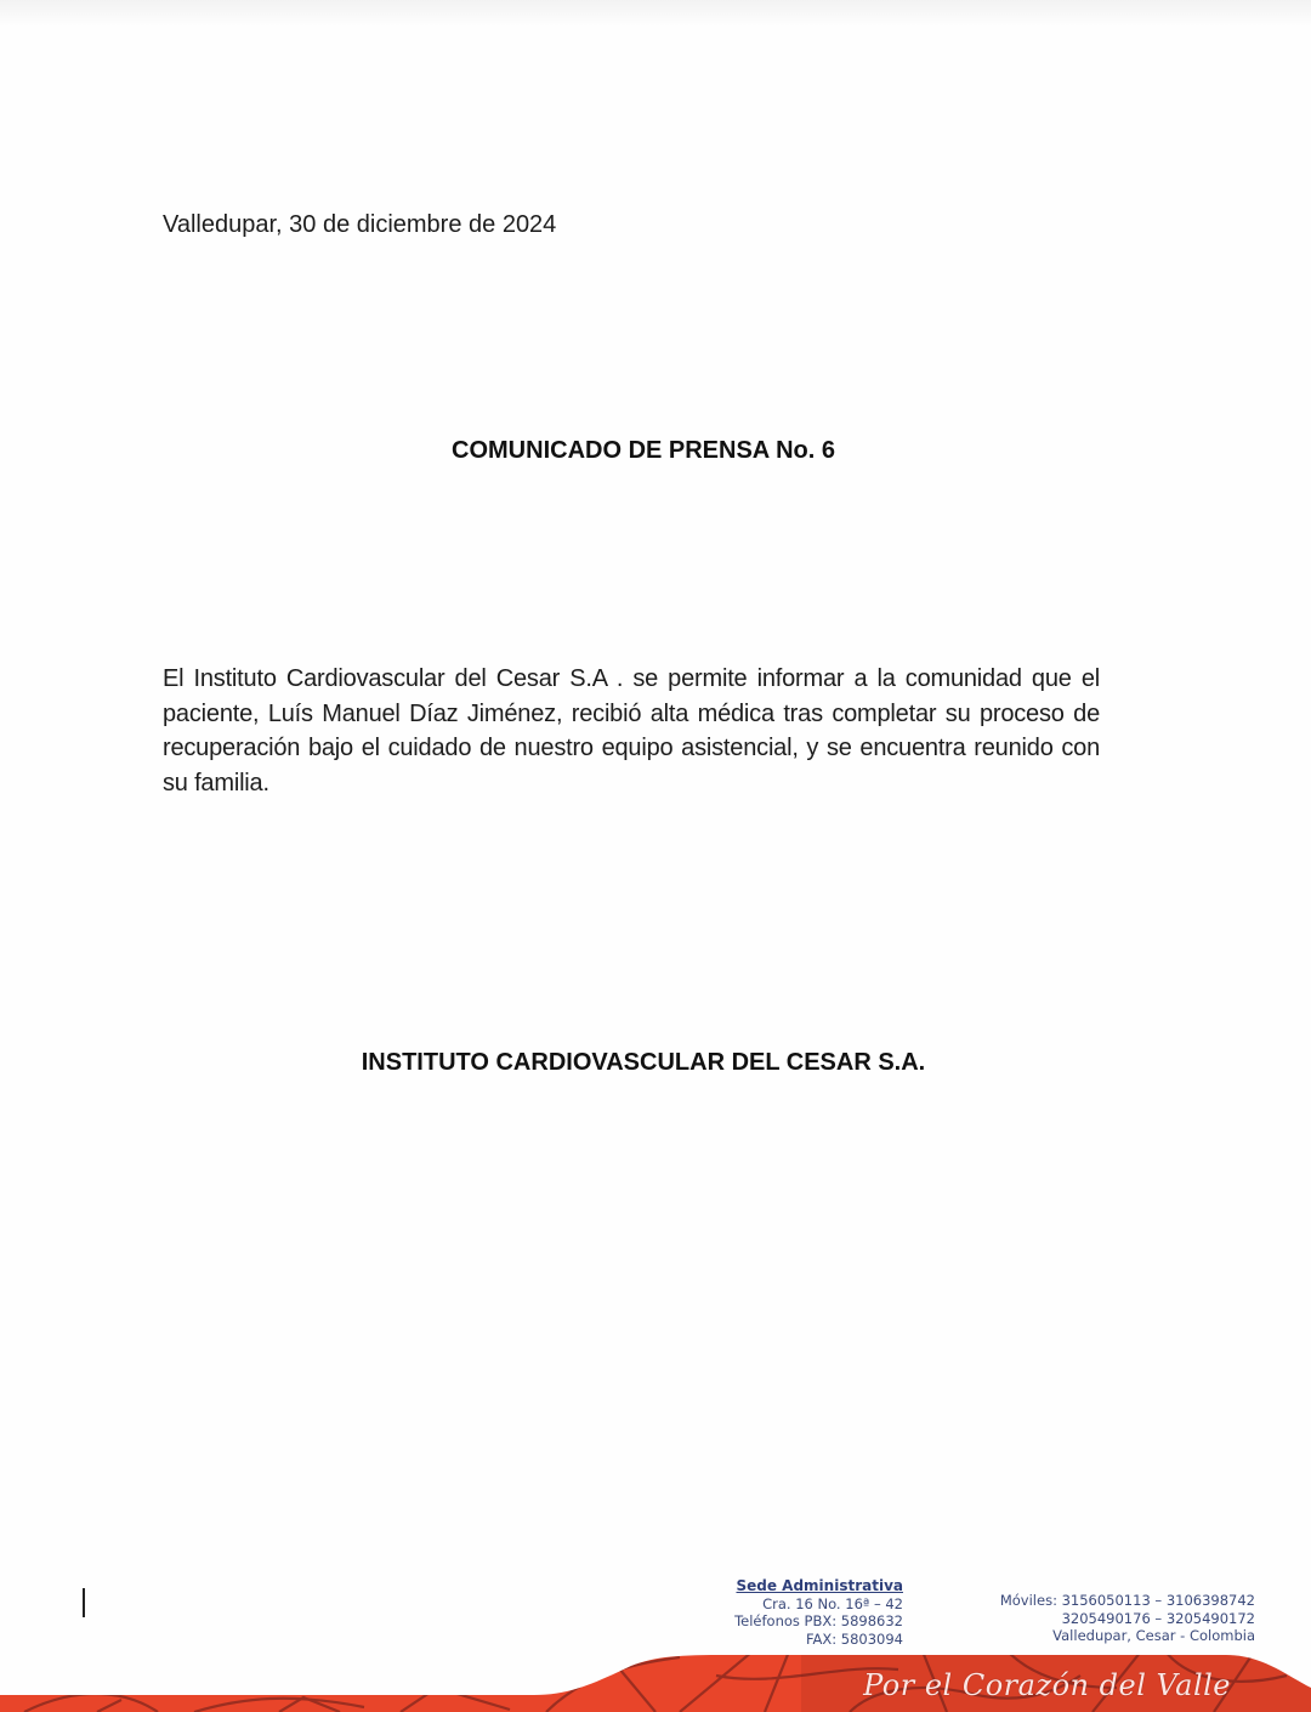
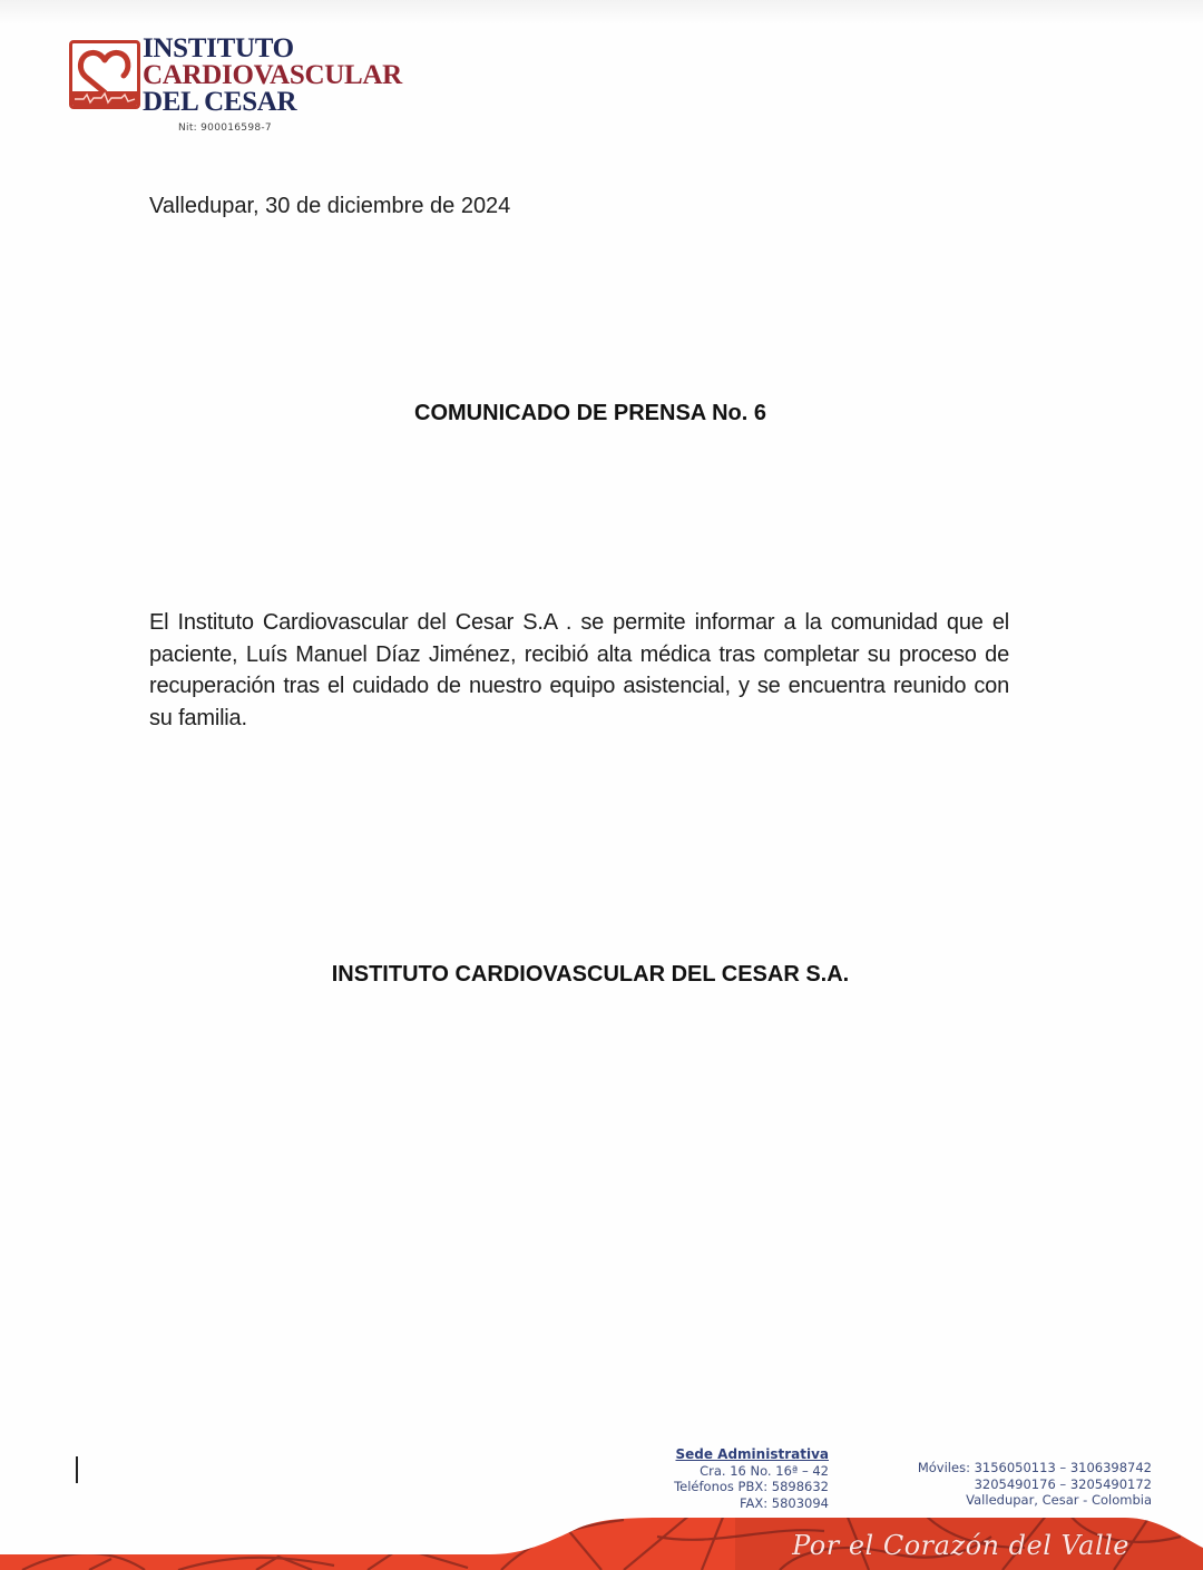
+ INSTITUTO
+ CARDIOVASCULAR
+ DEL CESAR
+ Nit: 900016598-7
  Valledupar, 30 de diciembre de 2024
  COMUNICADO DE PRENSA No. 6
- El Instituto Cardiovascular del Cesar S.A . se permite informar a la comunidad que el paciente, Luís Manuel Díaz Jiménez, recibió alta médica tras completar su proceso de recuperación bajo el cuidado de nuestro equipo asistencial, y se encuentra reunido con su familia.
+ El Instituto Cardiovascular del Cesar S.A . se permite informar a la comunidad que el paciente, Luís Manuel Díaz Jiménez, recibió alta médica tras completar su proceso de recuperación tras el cuidado de nuestro equipo asistencial, y se encuentra reunido con su familia.
  INSTITUTO CARDIOVASCULAR DEL CESAR S.A.
  Sede Administrativa
  Cra. 16 No. 16ª – 42
  Teléfonos PBX: 5898632
  FAX: 5803094
  Móviles: 3156050113 – 3106398742
  3205490176 – 3205490172
  Valledupar, Cesar - Colombia
  Por el Corazón del Valle
